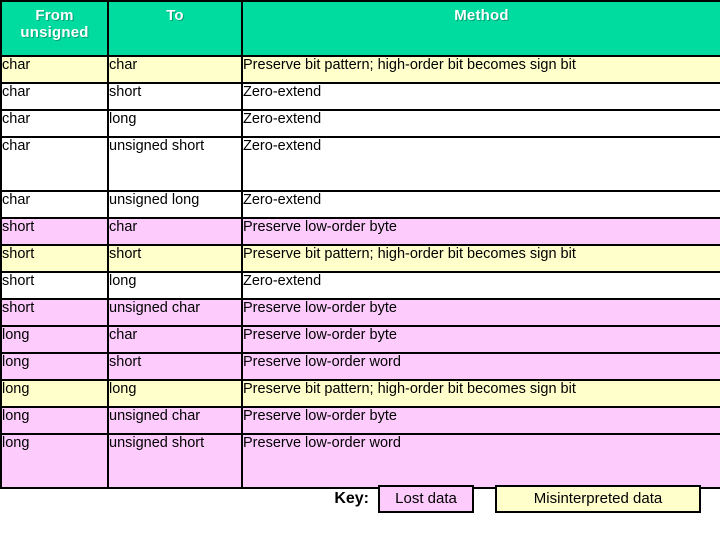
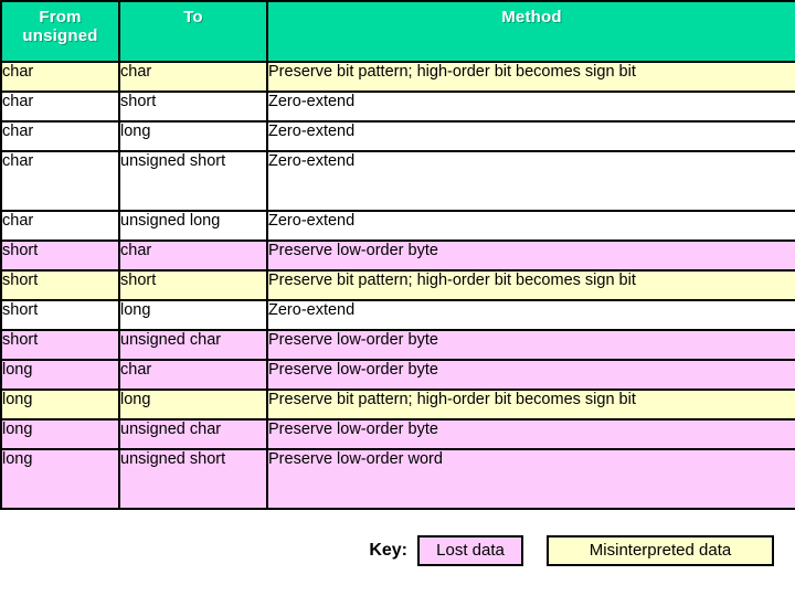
  From unsigned	To	Method
  char	char	Preserve bit pattern; high-order bit becomes sign bit
  char	short	Zero-extend
  char	long	Zero-extend
  char	unsigned short	Zero-extend
  char	unsigned long	Zero-extend
  short	char	Preserve low-order byte
  short	short	Preserve bit pattern; high-order bit becomes sign bit
  short	long	Zero-extend
  short	unsigned char	Preserve low-order byte
  long	char	Preserve low-order byte
- long	short	Preserve low-order word
  long	long	Preserve bit pattern; high-order bit becomes sign bit
  long	unsigned char	Preserve low-order byte
  long	unsigned short	Preserve low-order word
  Key:
  Lost data
  Misinterpreted data
